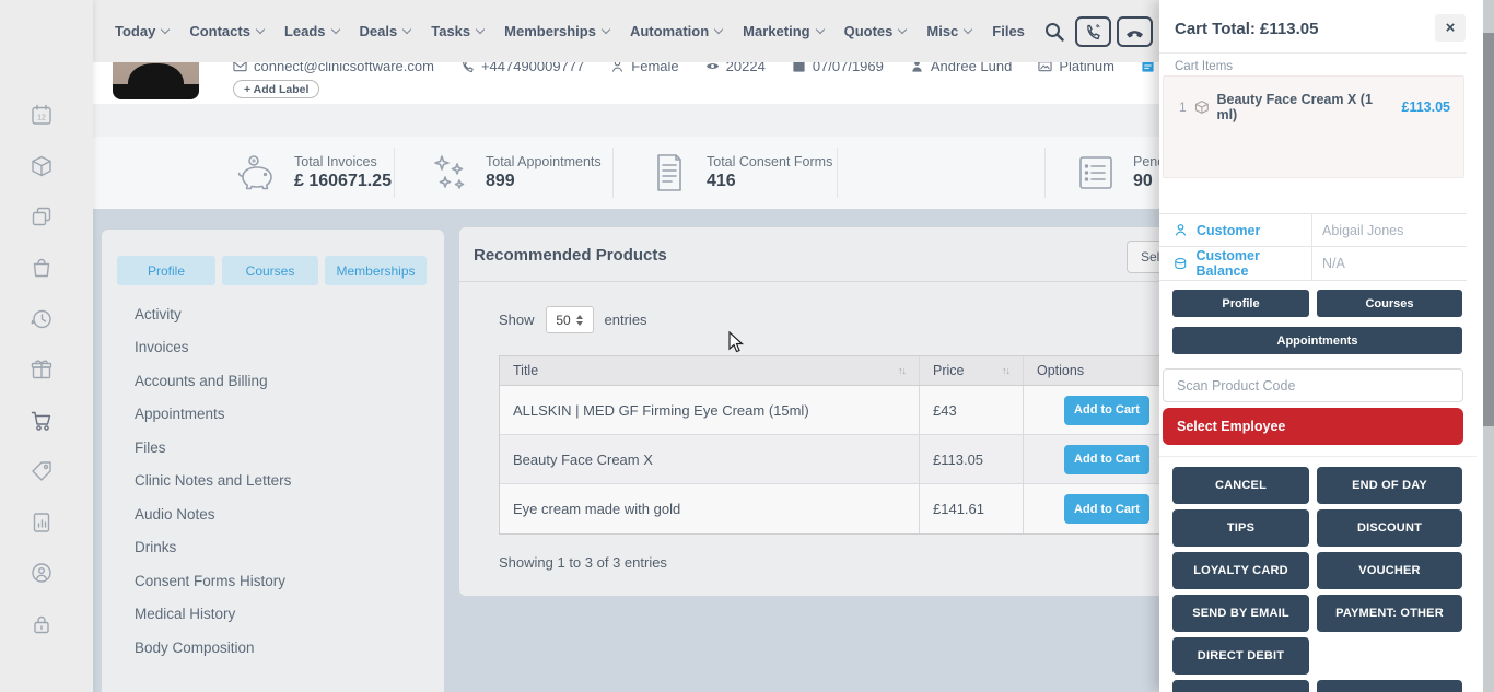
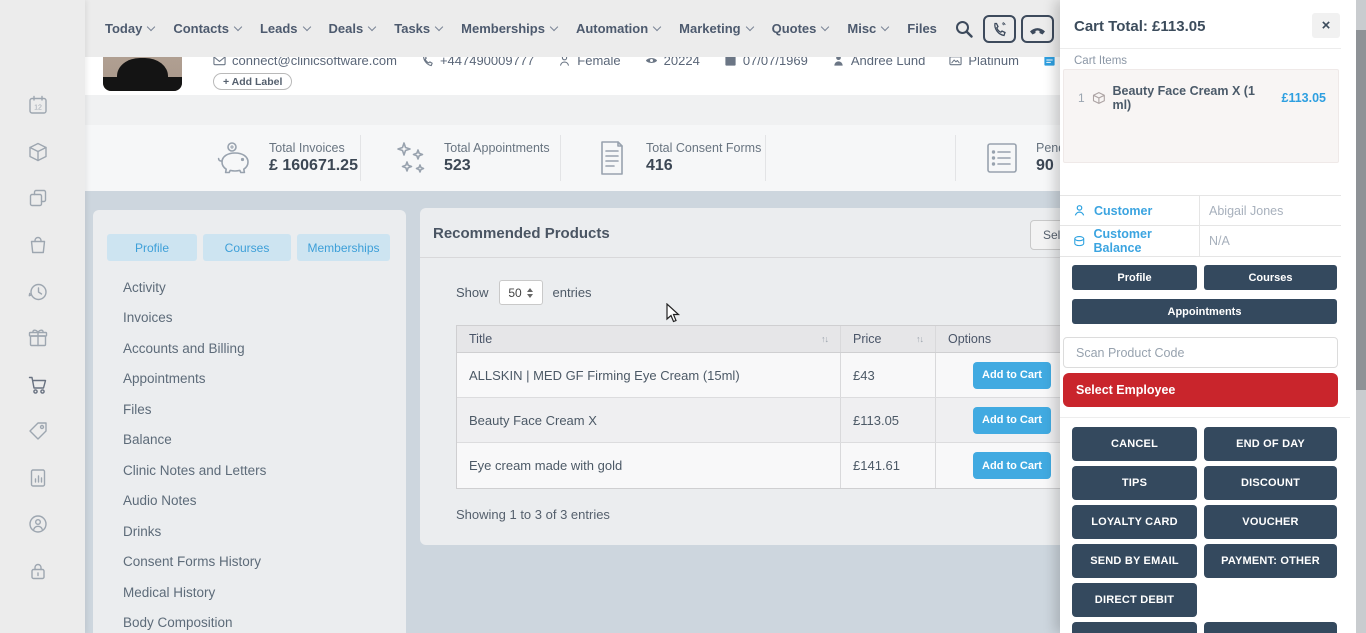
  connect@clinicsoftware.com
  +447490009777
  Female
  20224
  07/07/1969
  Andree Lund
  Platinum
  + Add Label
  Total Invoices
  £ 160671.25
  Total Appointments
- 899
+ 523
  Total Consent Forms
  416
  90
  Profile
  Courses
  Memberships
  Activity
  Invoices
  Accounts and Billing
  Appointments
  Files
+ Balance
  Clinic Notes and Letters
  Audio Notes
  Drinks
  Consent Forms History
  Medical History
  Body Composition
  Recommended Products
  Sel
  Show
  50
  entries
  Title
  ↑↓
  Price
  ↑↓
  Options
  ALLSKIN | MED GF Firming Eye Cream (15ml)
  £43
  Add to Cart
  Beauty Face Cream X
  £113.05
  Add to Cart
  Eye cream made with gold
  £141.61
  Add to Cart
  Showing 1 to 3 of 3 entries
  Today
  Contacts
  Leads
  Deals
  Tasks
  Memberships
  Automation
  Marketing
  Quotes
  Misc
  Files
  Cart Total: £113.05
  ×
  Cart Items
  1
  Beauty Face Cream X (1 ml)
  £113.05
  Customer
  Abigail Jones
  Customer Balance
  N/A
  Profile
  Courses
  Appointments
  Scan Product Code
  Select Employee
  CANCEL
  END OF DAY
  TIPS
  DISCOUNT
  LOYALTY CARD
  VOUCHER
  SEND BY EMAIL
  PAYMENT: OTHER
  DIRECT DEBIT
